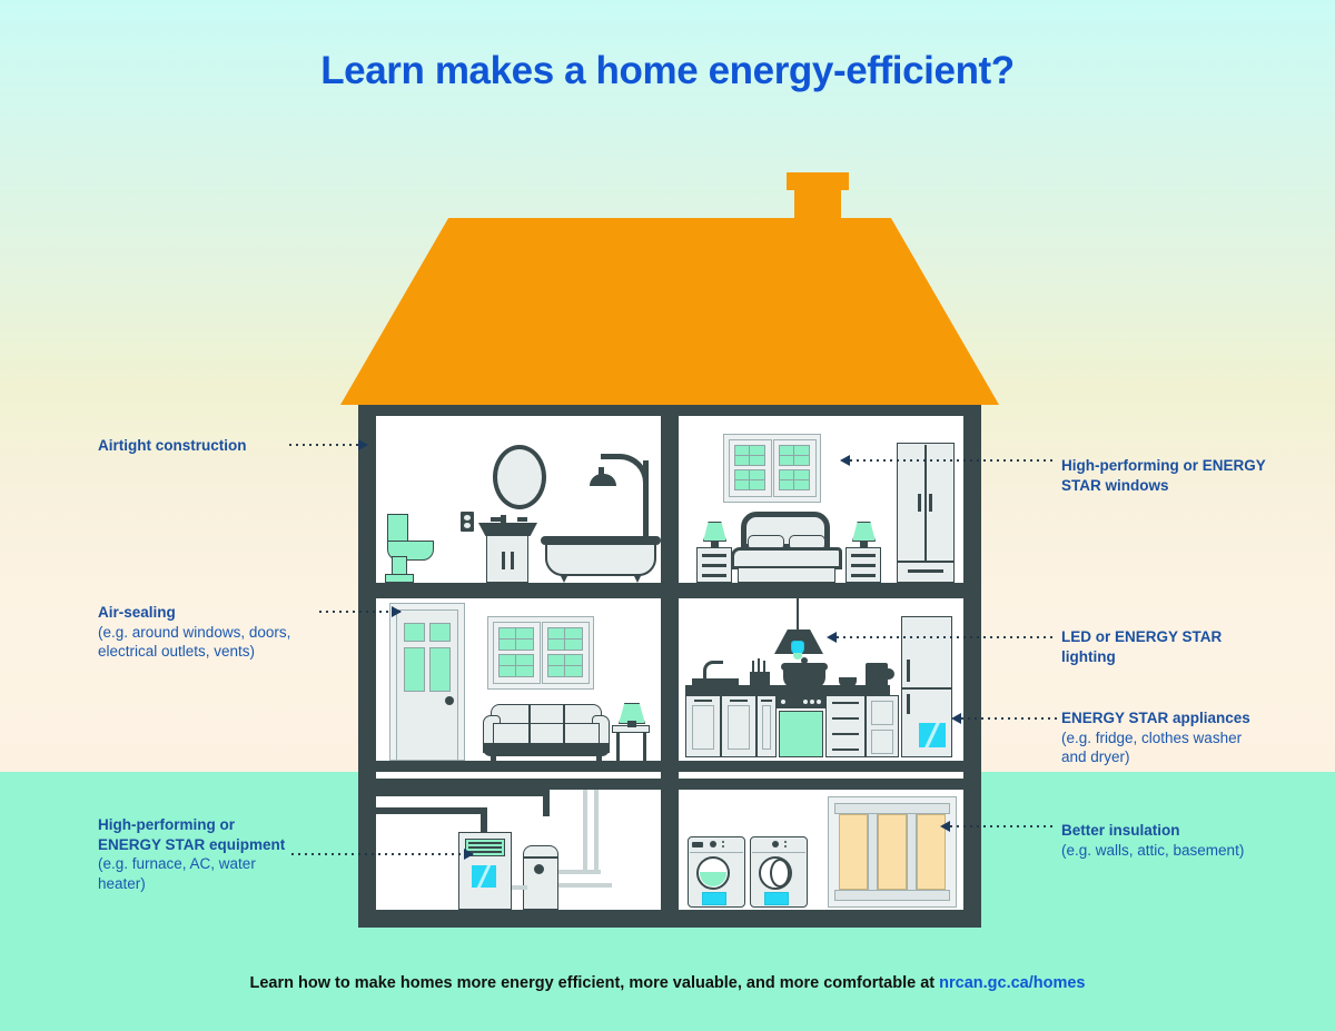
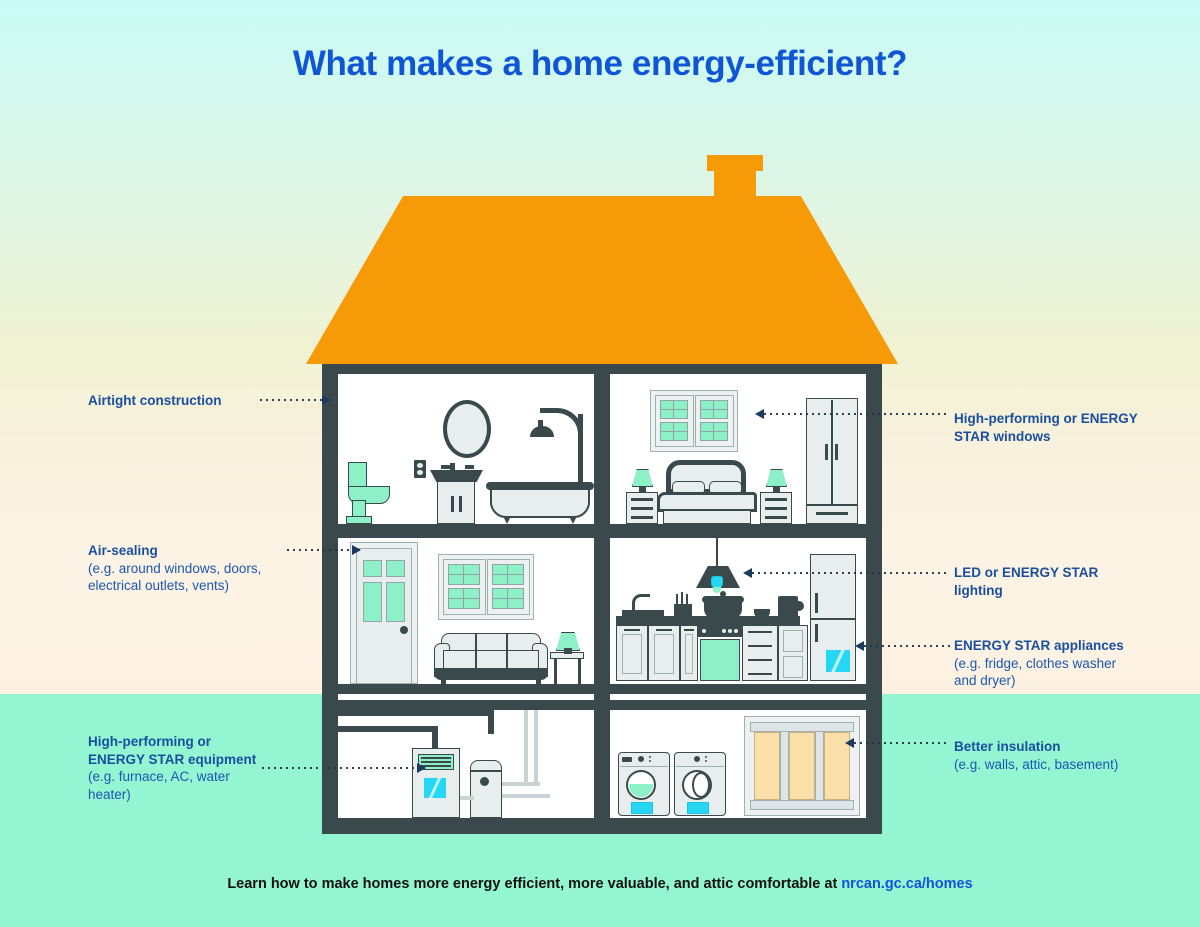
- Learn makes a home energy-efficient?
+ What makes a home energy-efficient?
  Airtight construction
  Air-sealing
  (e.g. around windows, doors,
  electrical outlets, vents)
  High-performing or
  ENERGY STAR equipment
  (e.g. furnace, AC, water
  heater)
  High-performing or ENERGY
  STAR windows
  LED or ENERGY STAR
  lighting
  ENERGY STAR appliances
  (e.g. fridge, clothes washer
  and dryer)
  Better insulation
  (e.g. walls, attic, basement)
- Learn how to make homes more energy efficient, more valuable, and more comfortable at nrcan.gc.ca/homes
+ Learn how to make homes more energy efficient, more valuable, and attic comfortable at nrcan.gc.ca/homes
